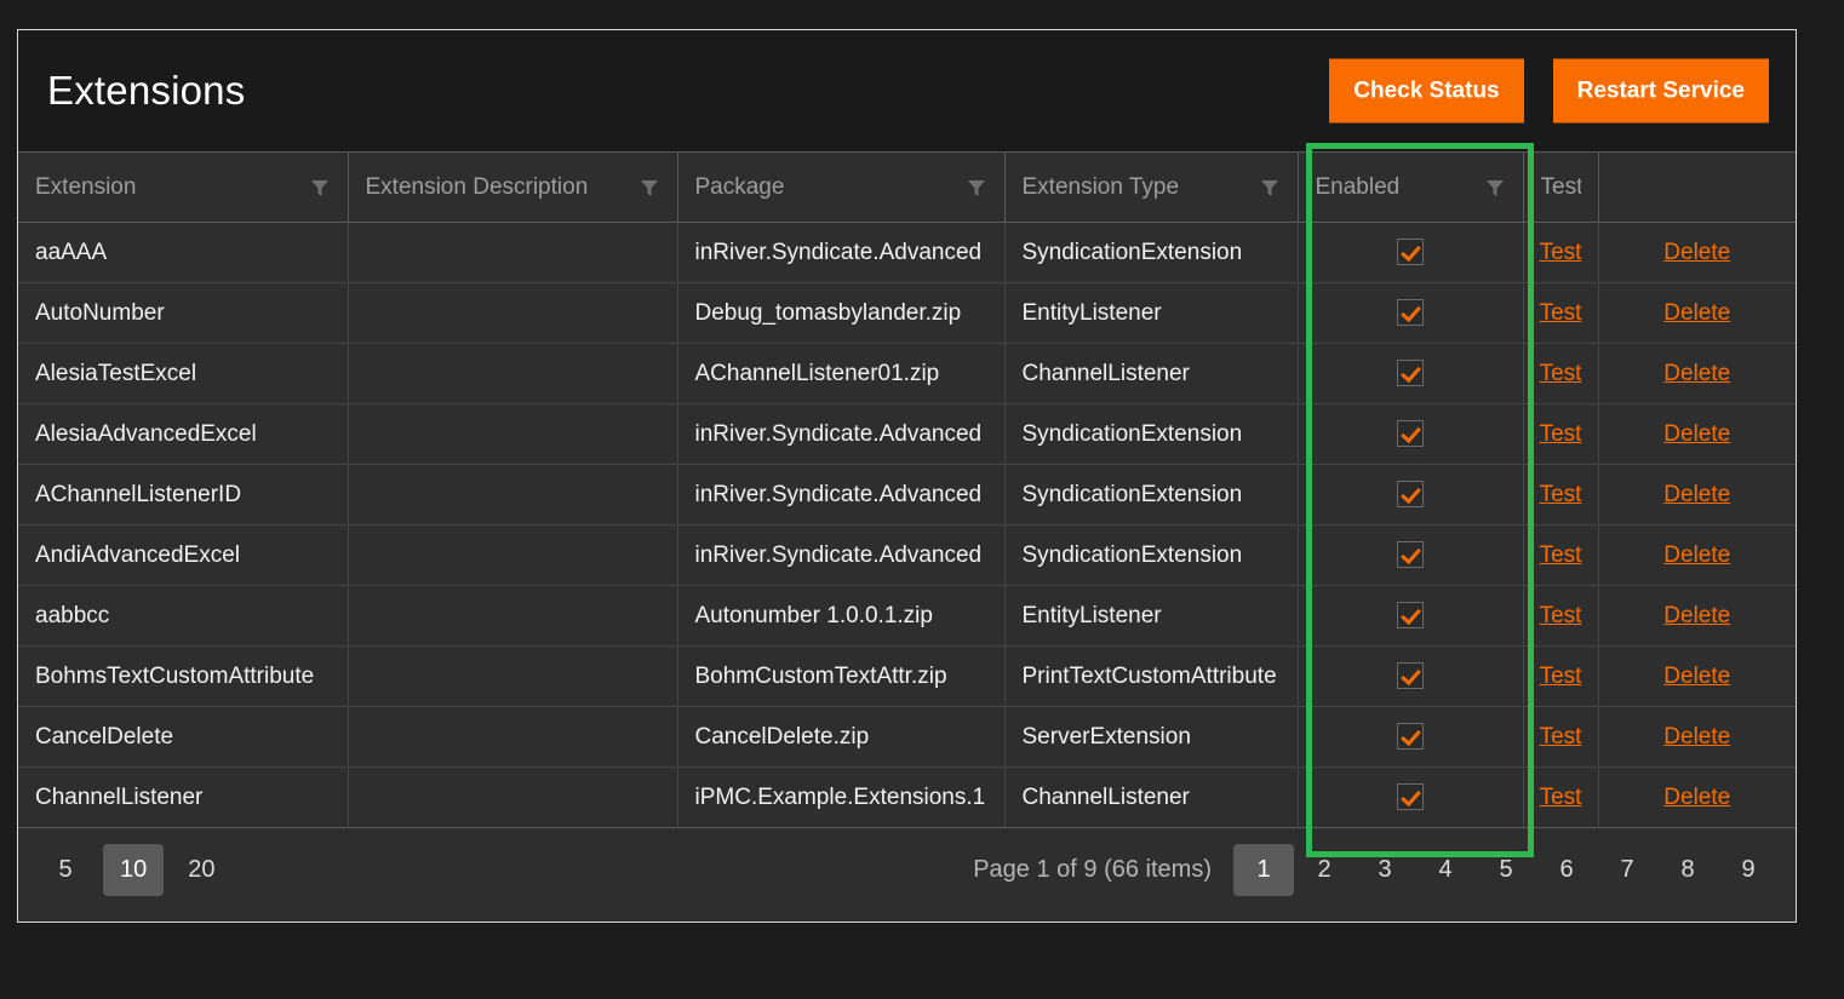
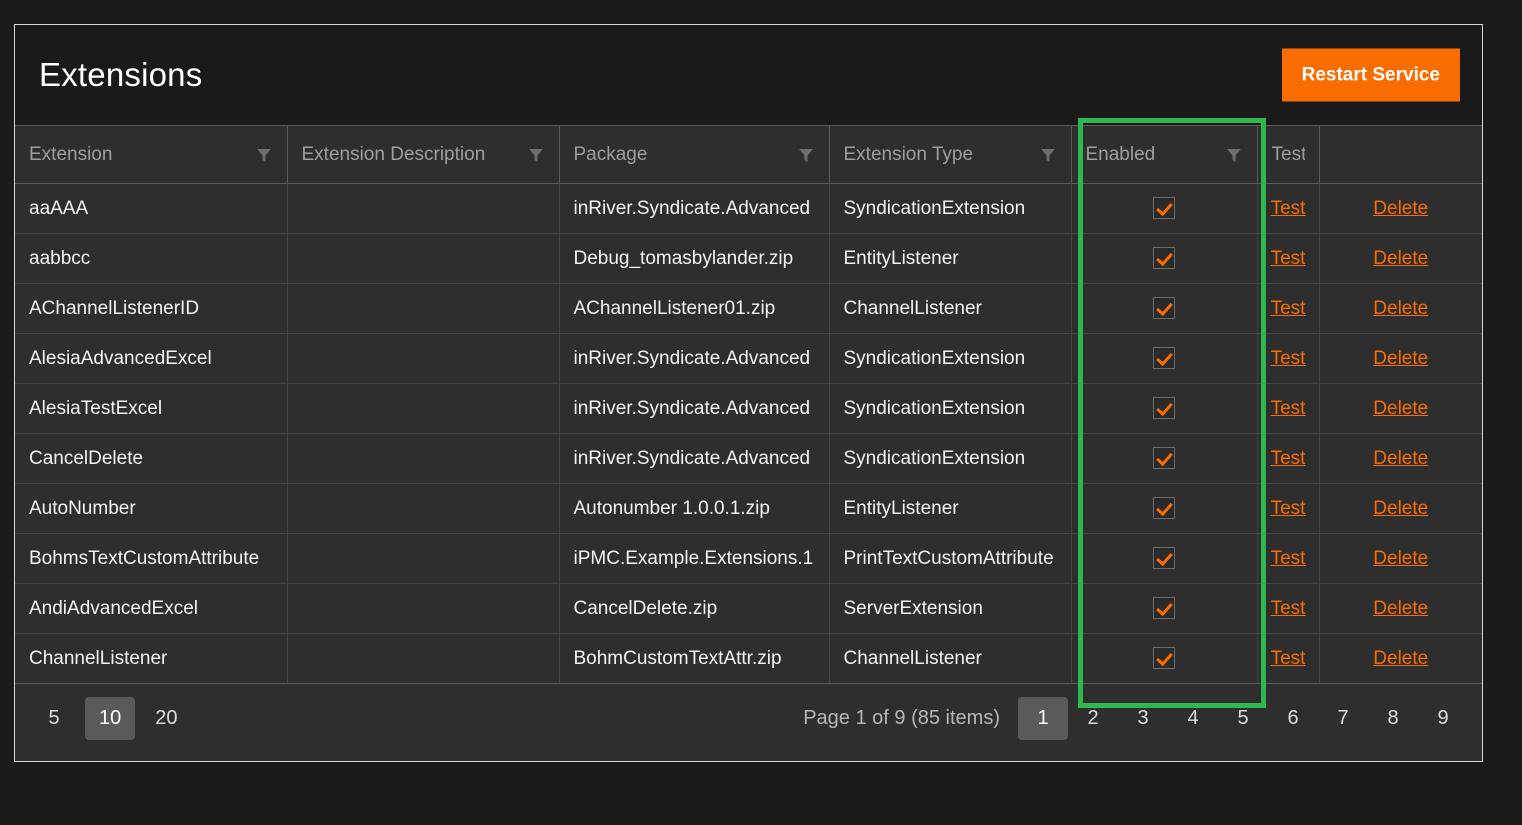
  Extensions
- Check Status
  Restart Service
  Extension	Extension Description	Package	Extension Type	Enabled	Test
  aaAAA		inRiver.Syndicate.Advanced	SyndicationExtension		Test	Delete
- AutoNumber		Debug_tomasbylander.zip	EntityListener		Test	Delete
+ aabbcc		Debug_tomasbylander.zip	EntityListener		Test	Delete
- AlesiaTestExcel		AChannelListener01.zip	ChannelListener		Test	Delete
+ AChannelListenerID		AChannelListener01.zip	ChannelListener		Test	Delete
  AlesiaAdvancedExcel		inRiver.Syndicate.Advanced	SyndicationExtension		Test	Delete
- AChannelListenerID		inRiver.Syndicate.Advanced	SyndicationExtension		Test	Delete
+ AlesiaTestExcel		inRiver.Syndicate.Advanced	SyndicationExtension		Test	Delete
- AndiAdvancedExcel		inRiver.Syndicate.Advanced	SyndicationExtension		Test	Delete
+ CancelDelete		inRiver.Syndicate.Advanced	SyndicationExtension		Test	Delete
- aabbcc		Autonumber 1.0.0.1.zip	EntityListener		Test	Delete
+ AutoNumber		Autonumber 1.0.0.1.zip	EntityListener		Test	Delete
- BohmsTextCustomAttribute		BohmCustomTextAttr.zip	PrintTextCustomAttribute		Test	Delete
+ BohmsTextCustomAttribute		iPMC.Example.Extensions.1	PrintTextCustomAttribute		Test	Delete
- CancelDelete		CancelDelete.zip	ServerExtension		Test	Delete
+ AndiAdvancedExcel		CancelDelete.zip	ServerExtension		Test	Delete
- ChannelListener		iPMC.Example.Extensions.1	ChannelListener		Test	Delete
+ ChannelListener		BohmCustomTextAttr.zip	ChannelListener		Test	Delete
  5
  10
  20
- Page 1 of 9 (66 items)
+ Page 1 of 9 (85 items)
  1
  2
  3
  4
  5
  6
  7
  8
  9
